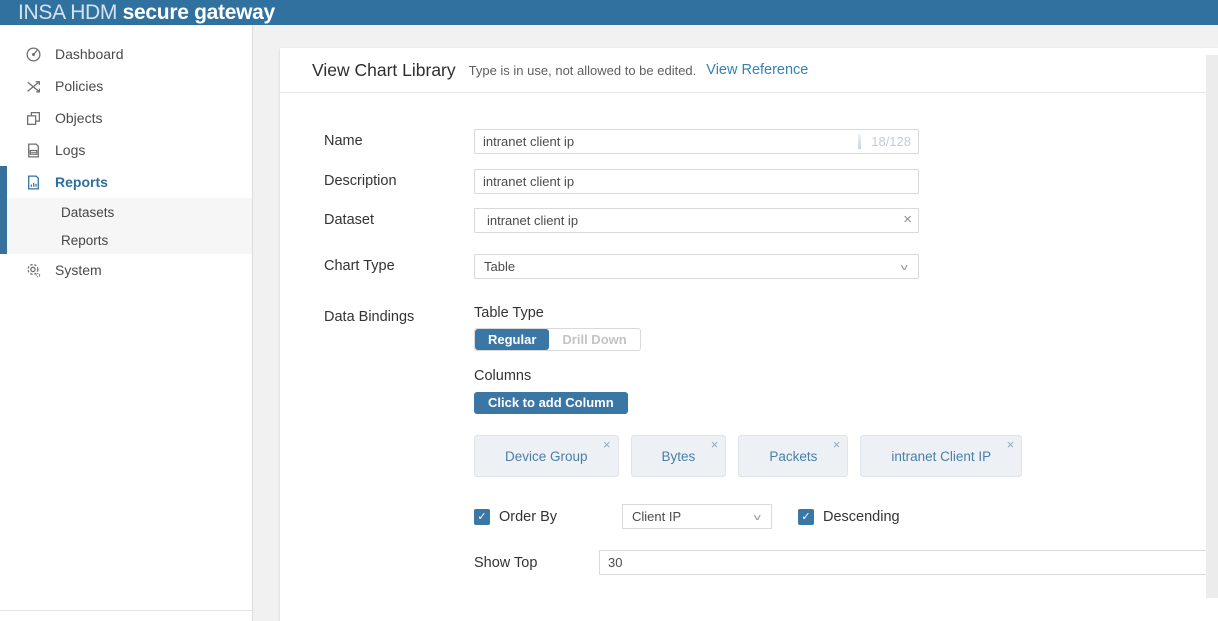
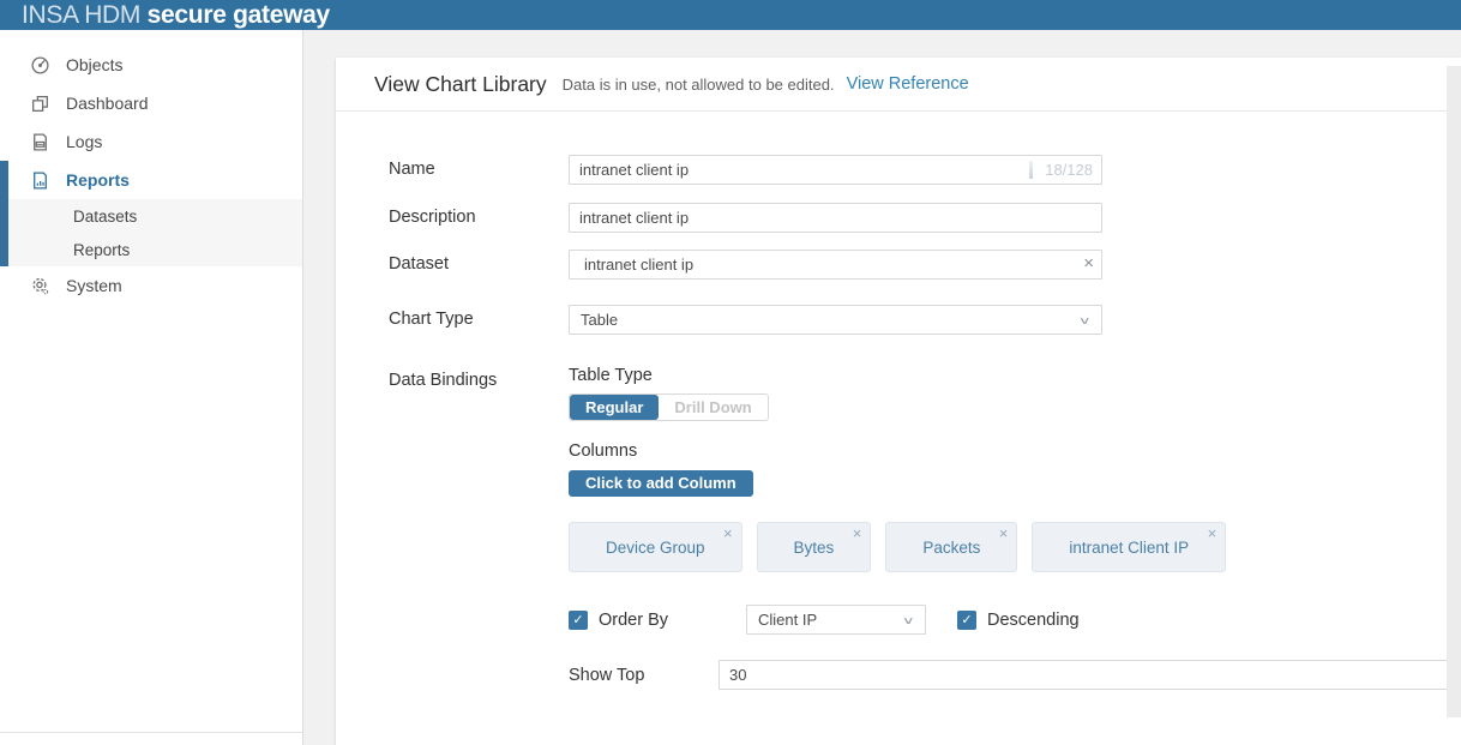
  INSA HDM secure gateway
- Dashboard
+ Objects
- Policies
- Objects
+ Dashboard
  Logs
  Reports
  Datasets
  Reports
  System
  View Chart Library
- Type is in use, not allowed to be edited.
+ Data is in use, not allowed to be edited.
  View Reference
  Name
  intranet client ip
  18/128
  Description
  intranet client ip
  Dataset
  intranet client ip
  ×
  Chart Type
  Table
  ∨
  Data Bindings
  Table Type
  Regular
  Drill Down
  Columns
  Click to add Column
  Device Group
  ×
  Bytes
  ×
  Packets
  ×
  intranet Client IP
  ×
  ✓
  Order By
  Client IP
  ∨
  ✓
  Descending
  Show Top
  30
